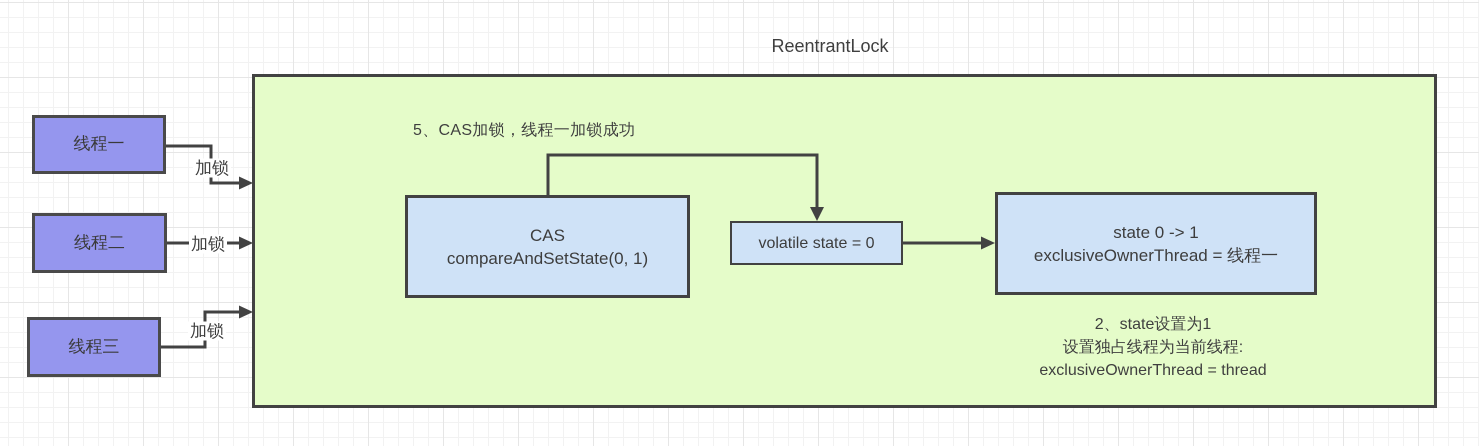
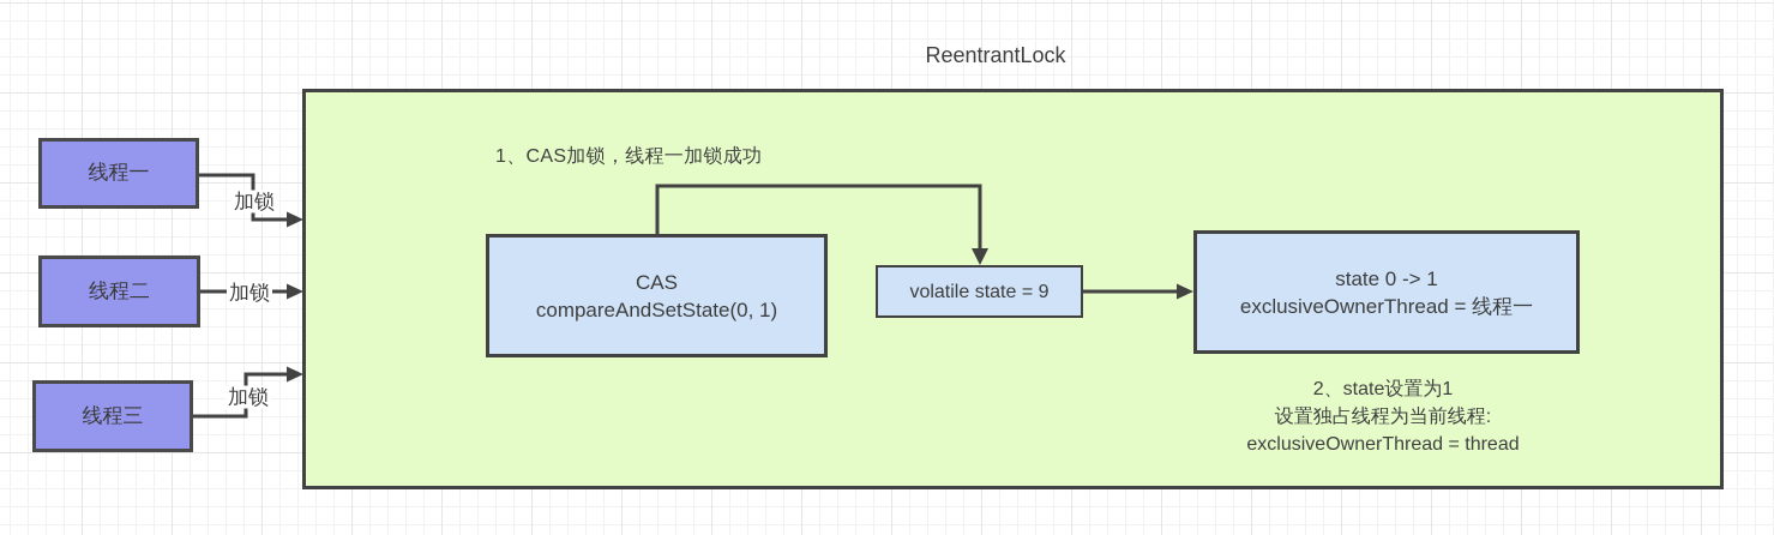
  ReentrantLock
  线程一
  线程二
  线程三
  加锁
  加锁
  加锁
- 5、CAS加锁，线程一加锁成功
+ 1、CAS加锁，线程一加锁成功
  CAS
  compareAndSetState(0, 1)
- volatile state = 0
+ volatile state = 9
  state 0 -> 1
  exclusiveOwnerThread = 线程一
  2、state设置为1
  设置独占线程为当前线程:
  exclusiveOwnerThread = thread
